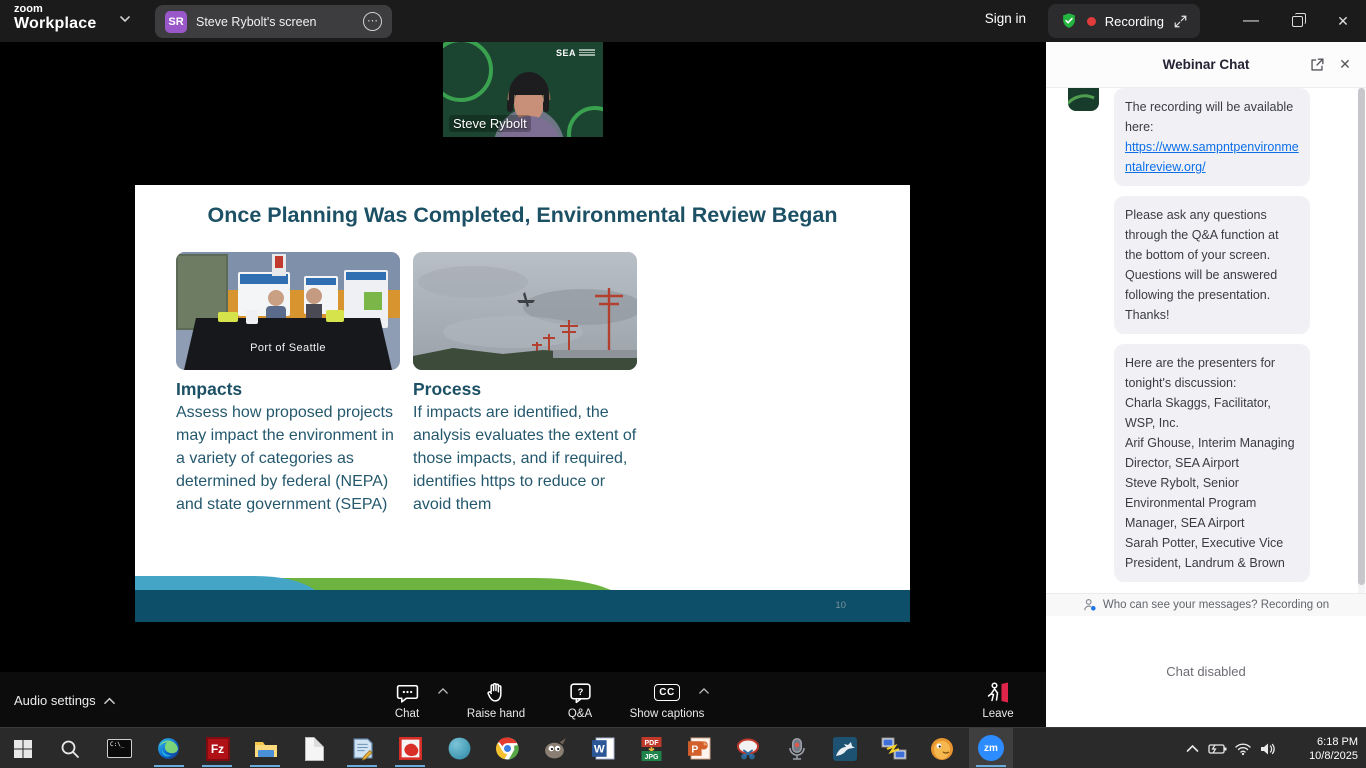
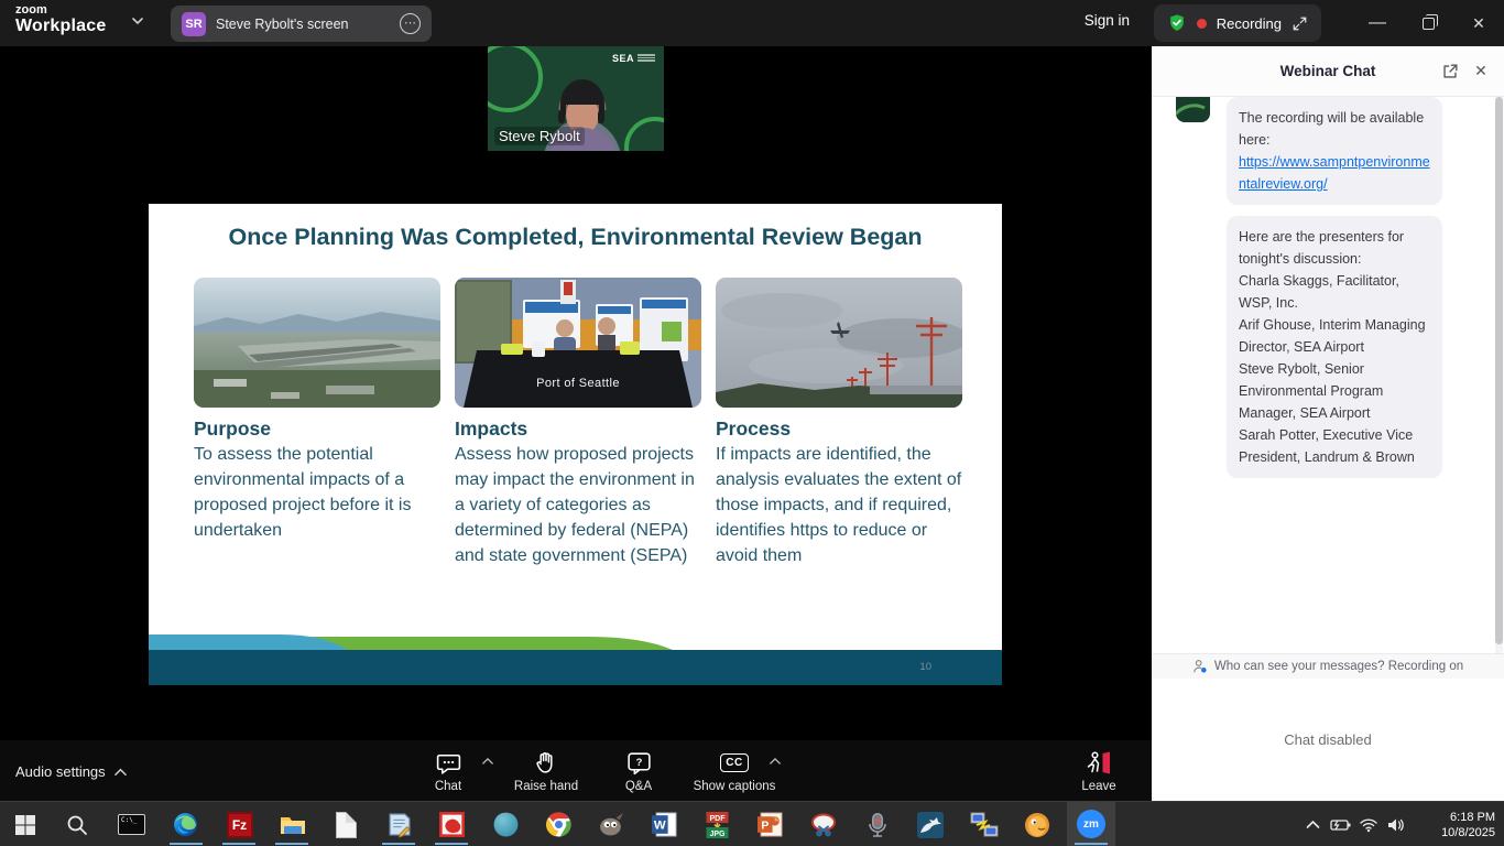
  zoom
  Workplace
  SR
  Steve Rybolt's screen
  ⋯
  Sign in
  Recording
  —
  ✕
  SEA
  Steve Rybolt
  Once Planning Was Completed, Environmental Review Began
+ Purpose
+ To assess the potential environmental impacts of a proposed project before it is undertaken
  Port of Seattle
  Impacts
  Assess how proposed projects may impact the environment in a variety of categories as determined by federal (NEPA) and state government (SEPA)
  Process
  If impacts are identified, the analysis evaluates the extent of those impacts, and if required, identifies https to reduce or avoid them
  10
  Audio settings
  Chat
  Raise hand
  ?
  Q&A
  CC
  Show captions
  Leave
  Webinar Chat
  ✕
  The recording will be available here: https://www.sampntpenvironmentalreview.org/
- Please ask any questions through the Q&A function at the bottom of your screen. Questions will be answered following the presentation. Thanks!
  Here are the presenters for tonight's discussion:
  Charla Skaggs, Facilitator, WSP, Inc.
  Arif Ghouse, Interim Managing Director, SEA Airport
  Steve Rybolt, Senior Environmental Program Manager, SEA Airport
  Sarah Potter, Executive Vice President, Landrum & Brown
  Who can see your messages? Recording on
  Chat disabled
  Fz
  W
  P
  zm
  6:18 PM
  10/8/2025
